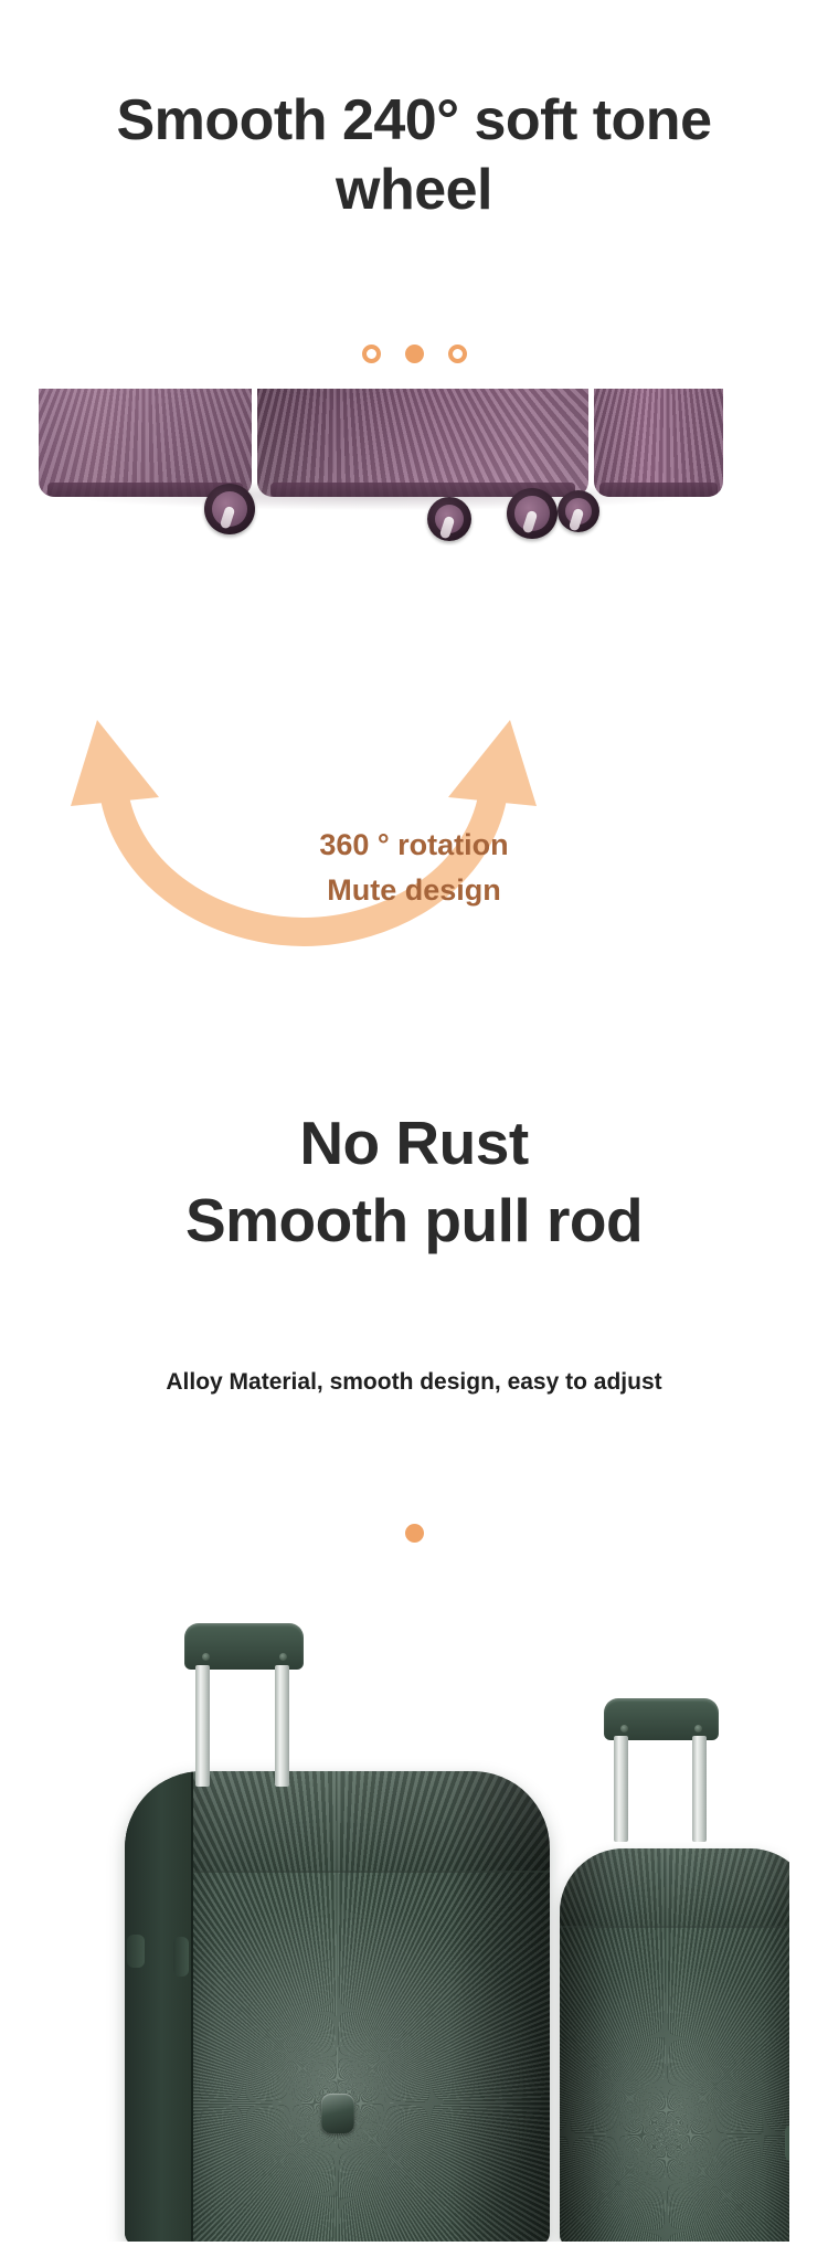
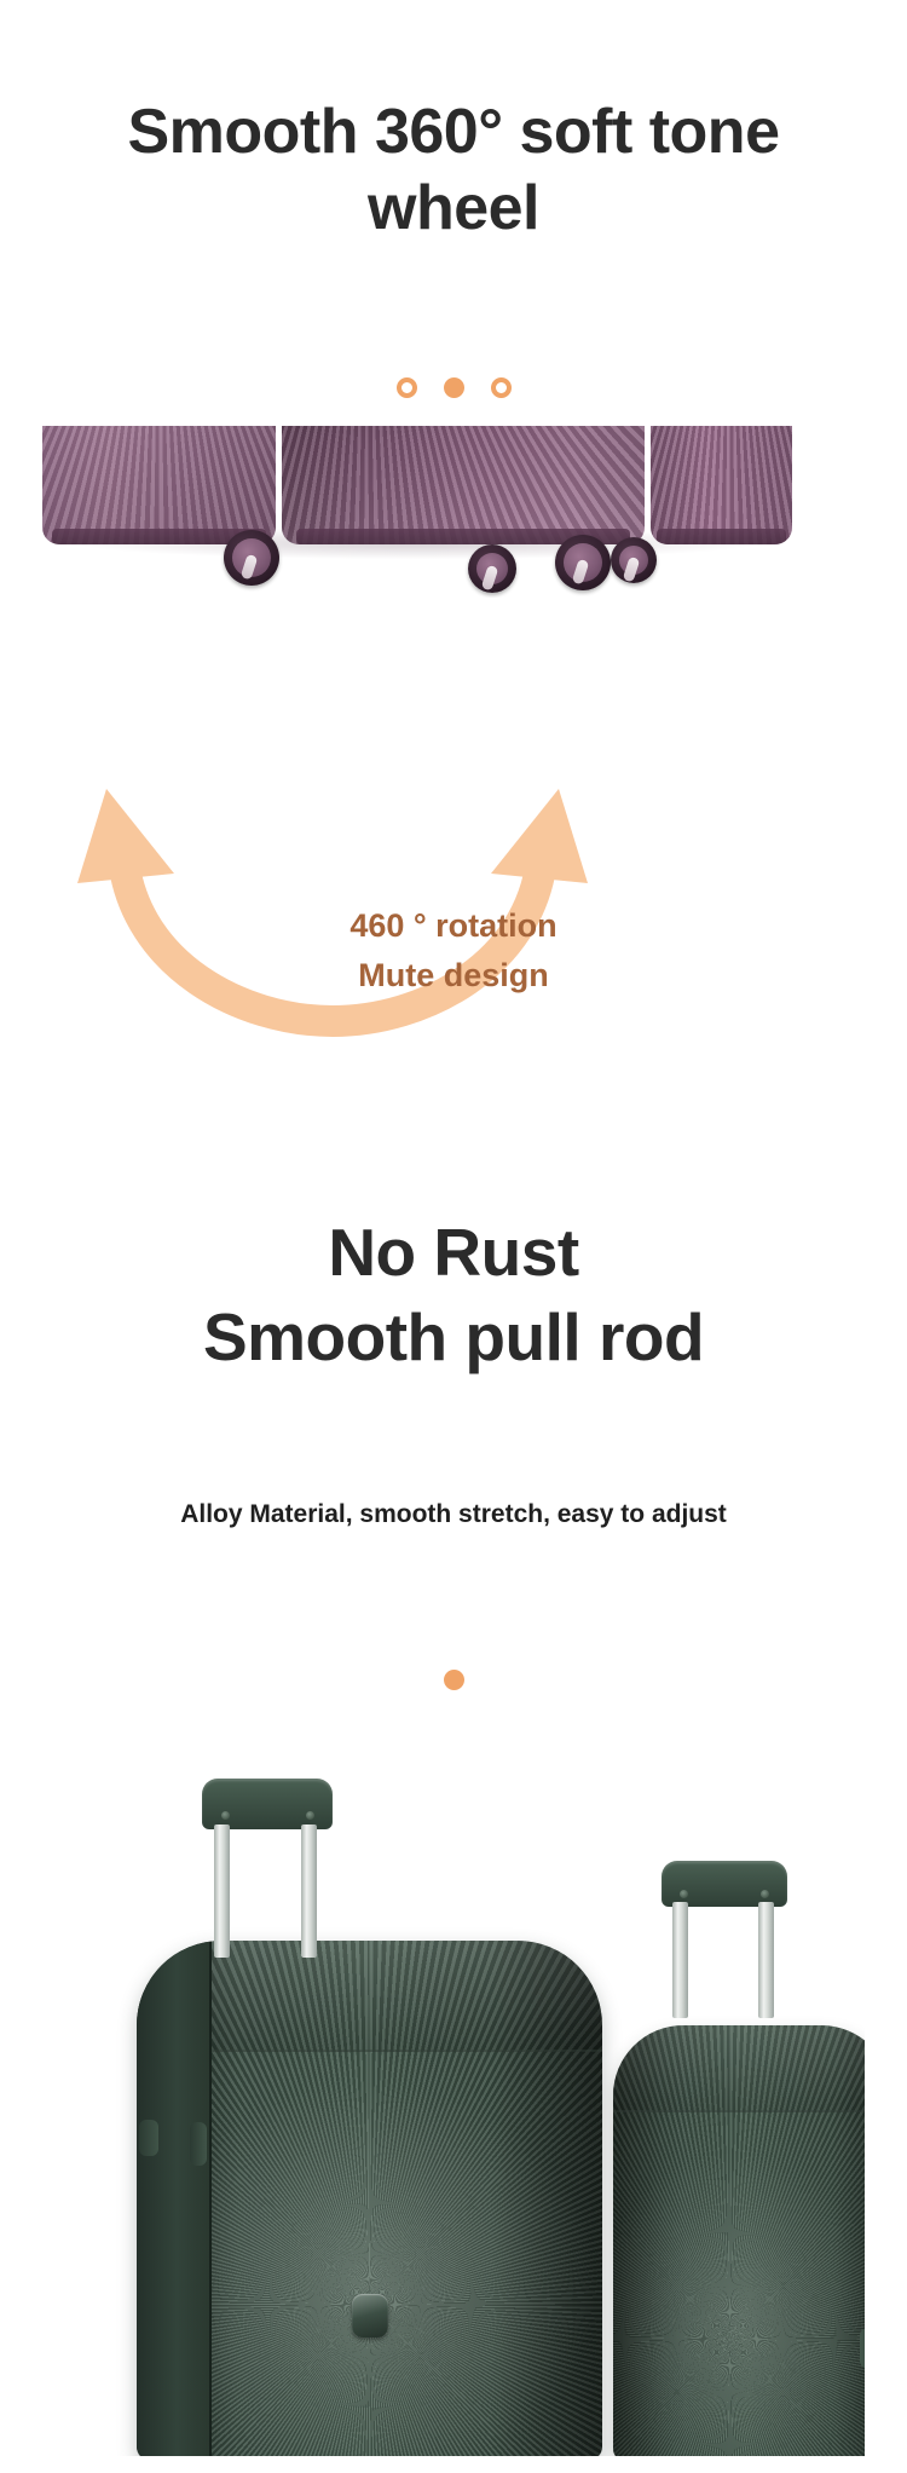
- Smooth 240° soft tone wheel
+ Smooth 360° soft tone wheel
- 360 ° rotation
+ 460 ° rotation
  Mute design
  No Rust
  Smooth pull rod
- Alloy Material, smooth design, easy to adjust
+ Alloy Material, smooth stretch, easy to adjust
